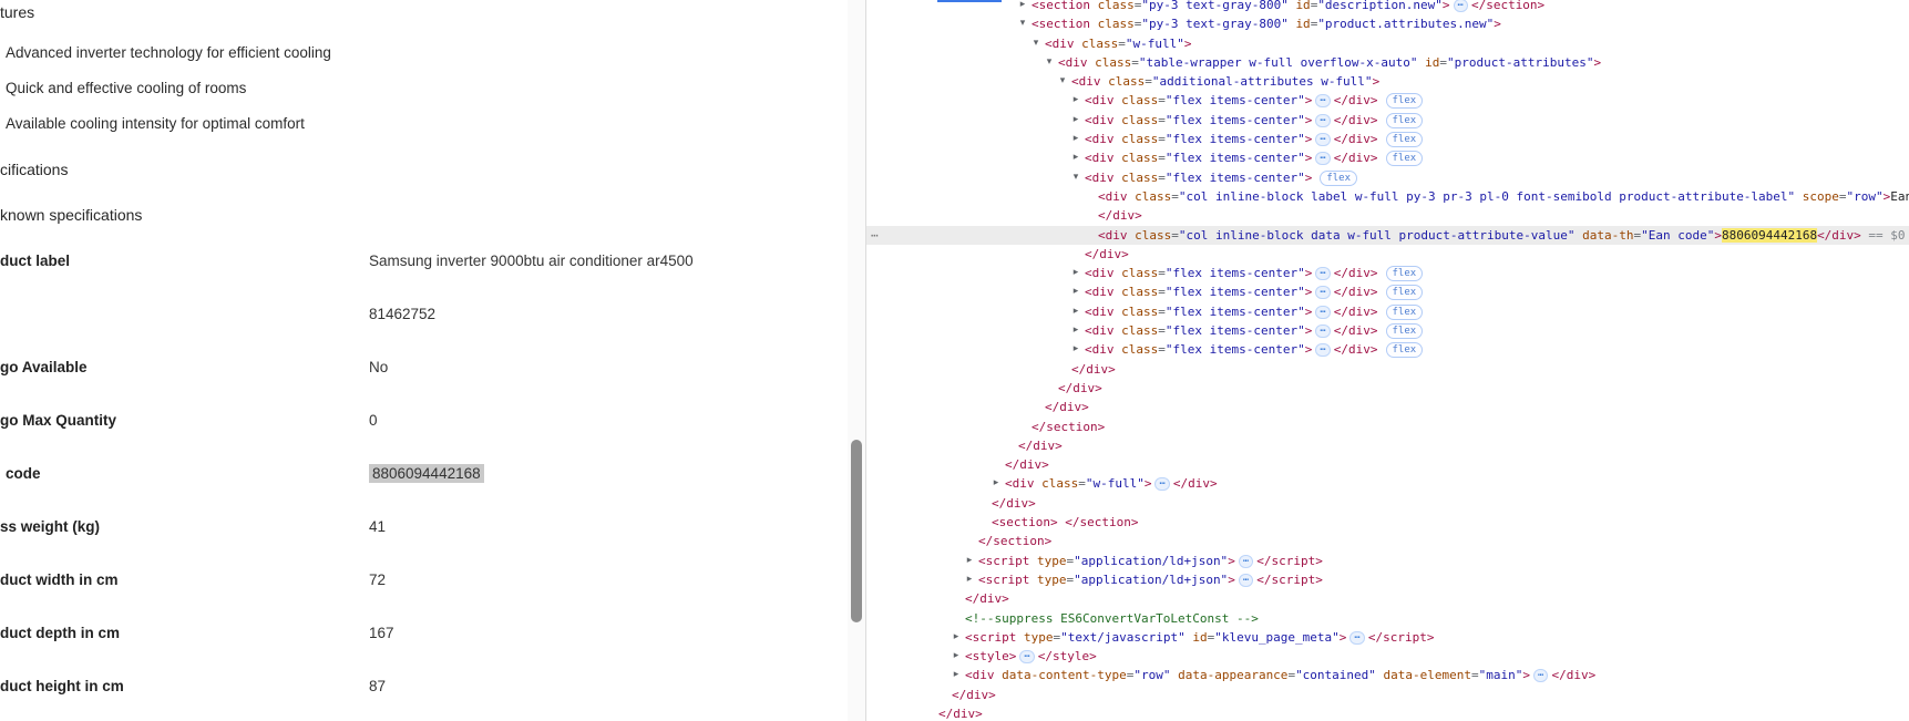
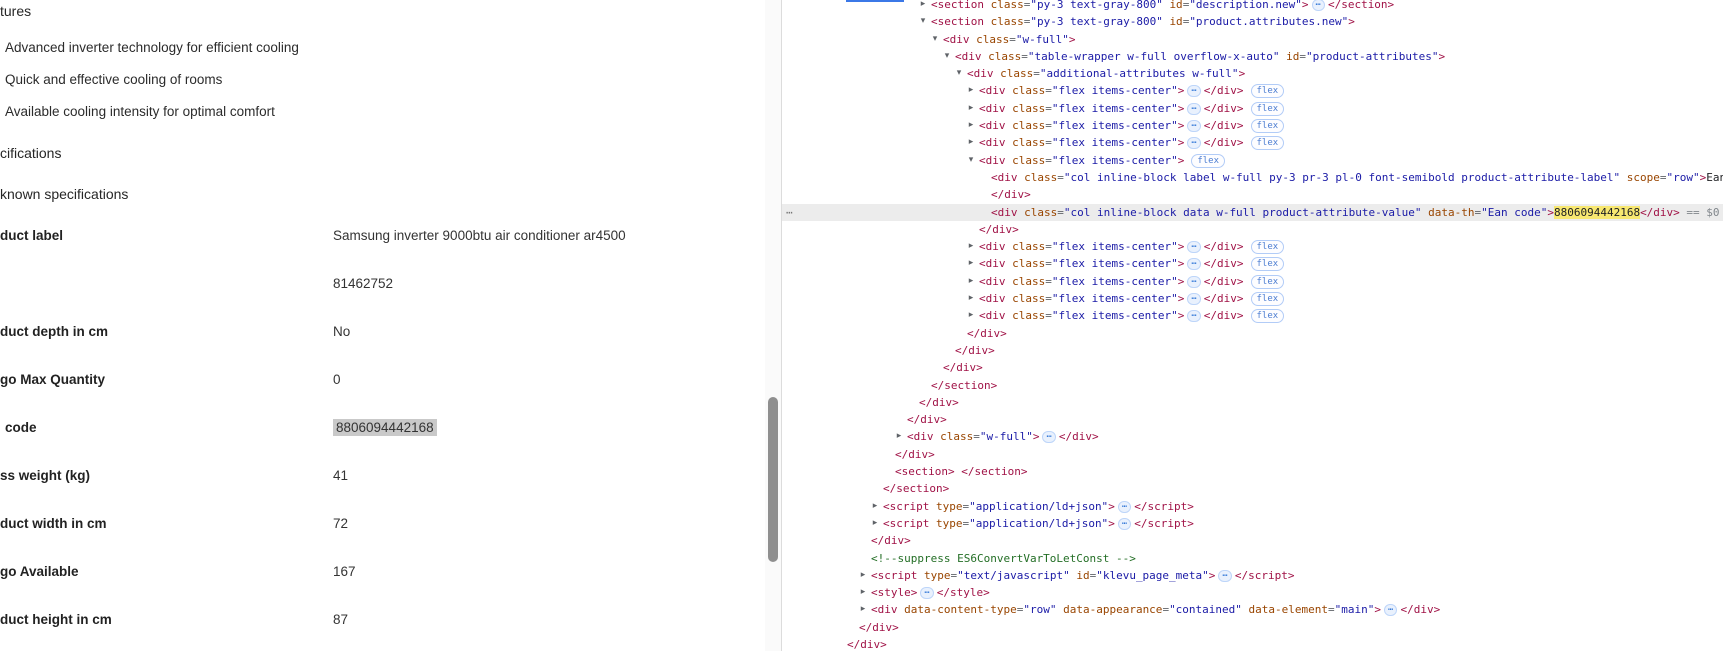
  tures
  Advanced inverter technology for efficient cooling
  Quick and effective cooling of rooms
  Available cooling intensity for optimal comfort
  cifications
  known specifications
  duct label
  Samsung inverter 9000btu air conditioner ar4500
  81462752
- go Available
+ duct depth in cm
  No
  go Max Quantity
  0
  code
  8806094442168
  ss weight (kg)
  41
  duct width in cm
  72
- duct depth in cm
+ go Available
  167
  duct height in cm
  87
  ▸
  <section class="py-3 text-gray-800" id="description.new"> ⋯ </section>
  ▾
  <section class="py-3 text-gray-800" id="product.attributes.new">
  ▾
  <div class="w-full">
  ▾
  <div class="table-wrapper w-full overflow-x-auto" id="product-attributes">
  ▾
  <div class="additional-attributes w-full">
  ▸
  <div class="flex items-center"> ⋯ </div> flex
  ▸
  <div class="flex items-center"> ⋯ </div> flex
  ▸
  <div class="flex items-center"> ⋯ </div> flex
  ▸
  <div class="flex items-center"> ⋯ </div> flex
  ▾
  <div class="flex items-center"> flex
  <div class="col inline-block label w-full py-3 pr-3 pl-0 font-semibold product-attribute-label" scope="row">Ea
  </div>
  ⋯
  <div class="col inline-block data w-full product-attribute-value" data-th="Ean code">8806094442168</div> == $0
  </div>
  ▸
  <div class="flex items-center"> ⋯ </div> flex
  ▸
  <div class="flex items-center"> ⋯ </div> flex
  ▸
  <div class="flex items-center"> ⋯ </div> flex
  ▸
  <div class="flex items-center"> ⋯ </div> flex
  ▸
  <div class="flex items-center"> ⋯ </div> flex
  </div>
  </div>
  </div>
  </section>
  </div>
  </div>
  ▸
  <div class="w-full"> ⋯ </div>
  </div>
  <section> </section>
  </section>
  ▸
  <script type="application/ld+json"> ⋯ </script>
  ▸
  <script type="application/ld+json"> ⋯ </script>
  </div>
  <!--suppress ES6ConvertVarToLetConst -->
  ▸
  <script type="text/javascript" id="klevu_page_meta"> ⋯ </script>
  ▸
  <style> ⋯ </style>
  ▸
  <div data-content-type="row" data-appearance="contained" data-element="main"> ⋯ </div>
  </div>
  </div>
